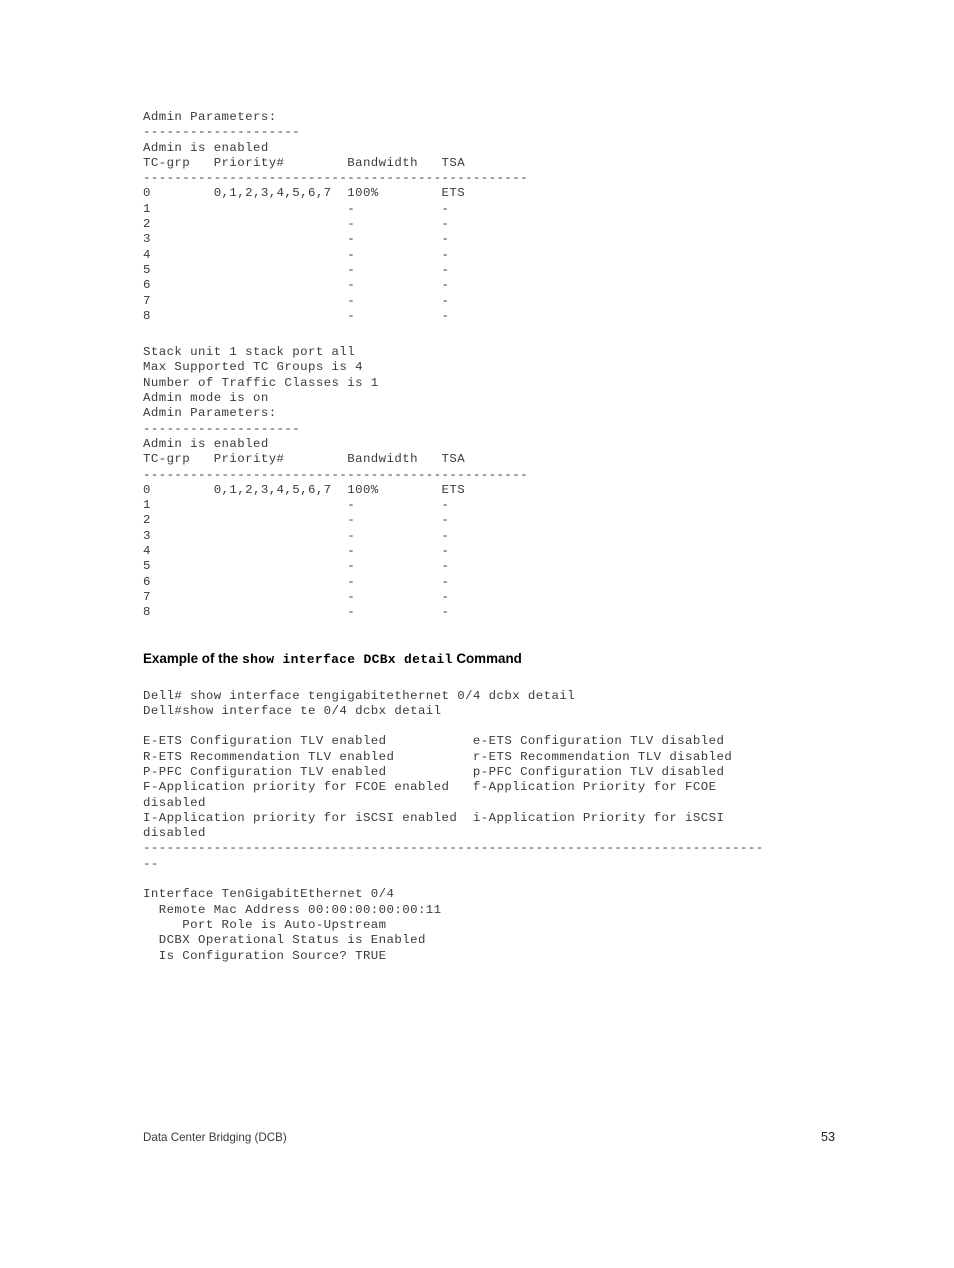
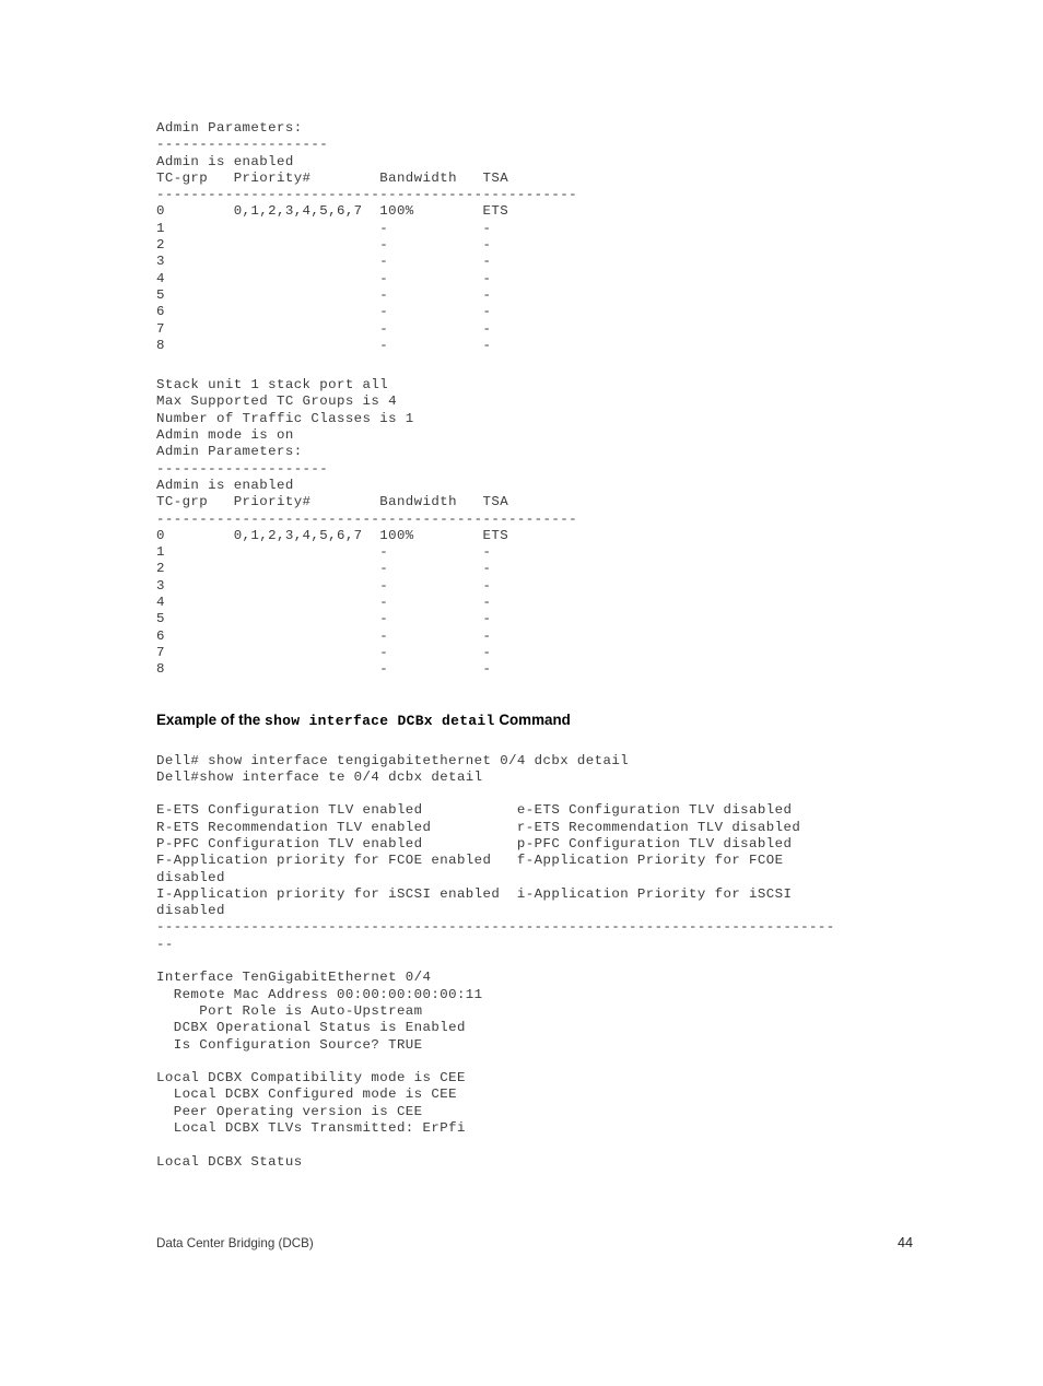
  Admin Parameters:
  --------------------
  Admin is enabled
  TC-grp Priority# Bandwidth TSA
  -------------------------------------------------
  0 0,1,2,3,4,5,6,7 100% ETS
  1 - -
  2 - -
  3 - -
  4 - -
  5 - -
  6 - -
  7 - -
  8 - -
  Stack unit 1 stack port all
  Max Supported TC Groups is 4
  Number of Traffic Classes is 1
  Admin mode is on
  Admin Parameters:
  --------------------
  Admin is enabled
  TC-grp Priority# Bandwidth TSA
  -------------------------------------------------
  0 0,1,2,3,4,5,6,7 100% ETS
  1 - -
  2 - -
  3 - -
  4 - -
  5 - -
  6 - -
  7 - -
  8 - -
  Example of the show interface DCBx detail Command
  Dell# show interface tengigabitethernet 0/4 dcbx detail
  Dell#show interface te 0/4 dcbx detail
  E-ETS Configuration TLV enabled e-ETS Configuration TLV disabled
  R-ETS Recommendation TLV enabled r-ETS Recommendation TLV disabled
  P-PFC Configuration TLV enabled p-PFC Configuration TLV disabled
  F-Application priority for FCOE enabled f-Application Priority for FCOE
  disabled
  I-Application priority for iSCSI enabled i-Application Priority for iSCSI
  disabled
  -------------------------------------------------------------------------------
  --
  Interface TenGigabitEthernet 0/4
  Remote Mac Address 00:00:00:00:00:11
  Port Role is Auto-Upstream
  DCBX Operational Status is Enabled
  Is Configuration Source? TRUE
+ Local DCBX Compatibility mode is CEE
+ Local DCBX Configured mode is CEE
+ Peer Operating version is CEE
+ Local DCBX TLVs Transmitted: ErPfi
+ Local DCBX Status
  Data Center Bridging (DCB)
- 53
+ 44
